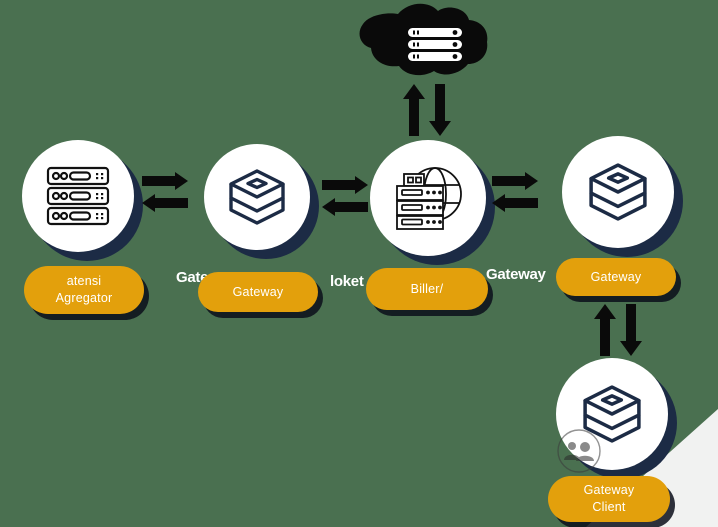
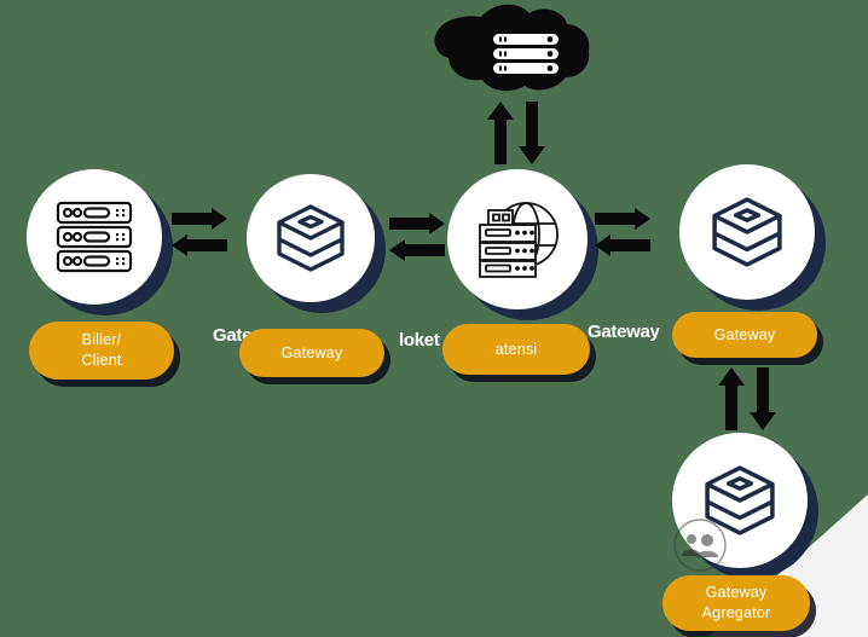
  loket
  Gateway
- atensi
+ Biller/
- Agregator
+ Client
  Gateway
- Biller/
+ atensi
  Gateway
  Gateway
- Client
+ Agregator
